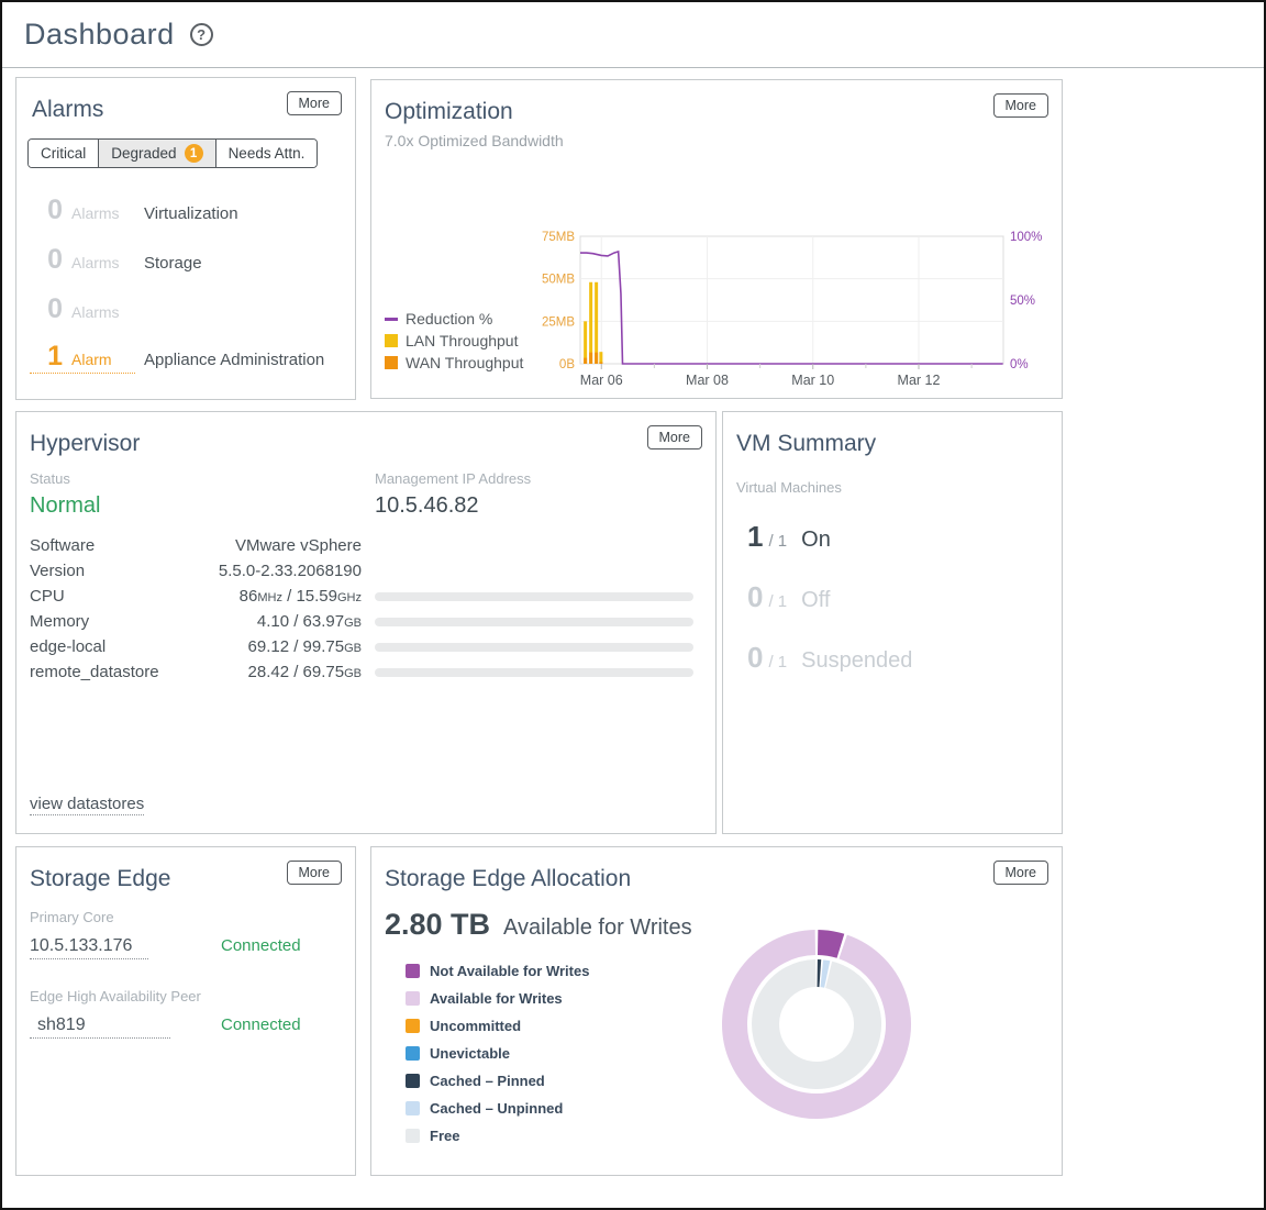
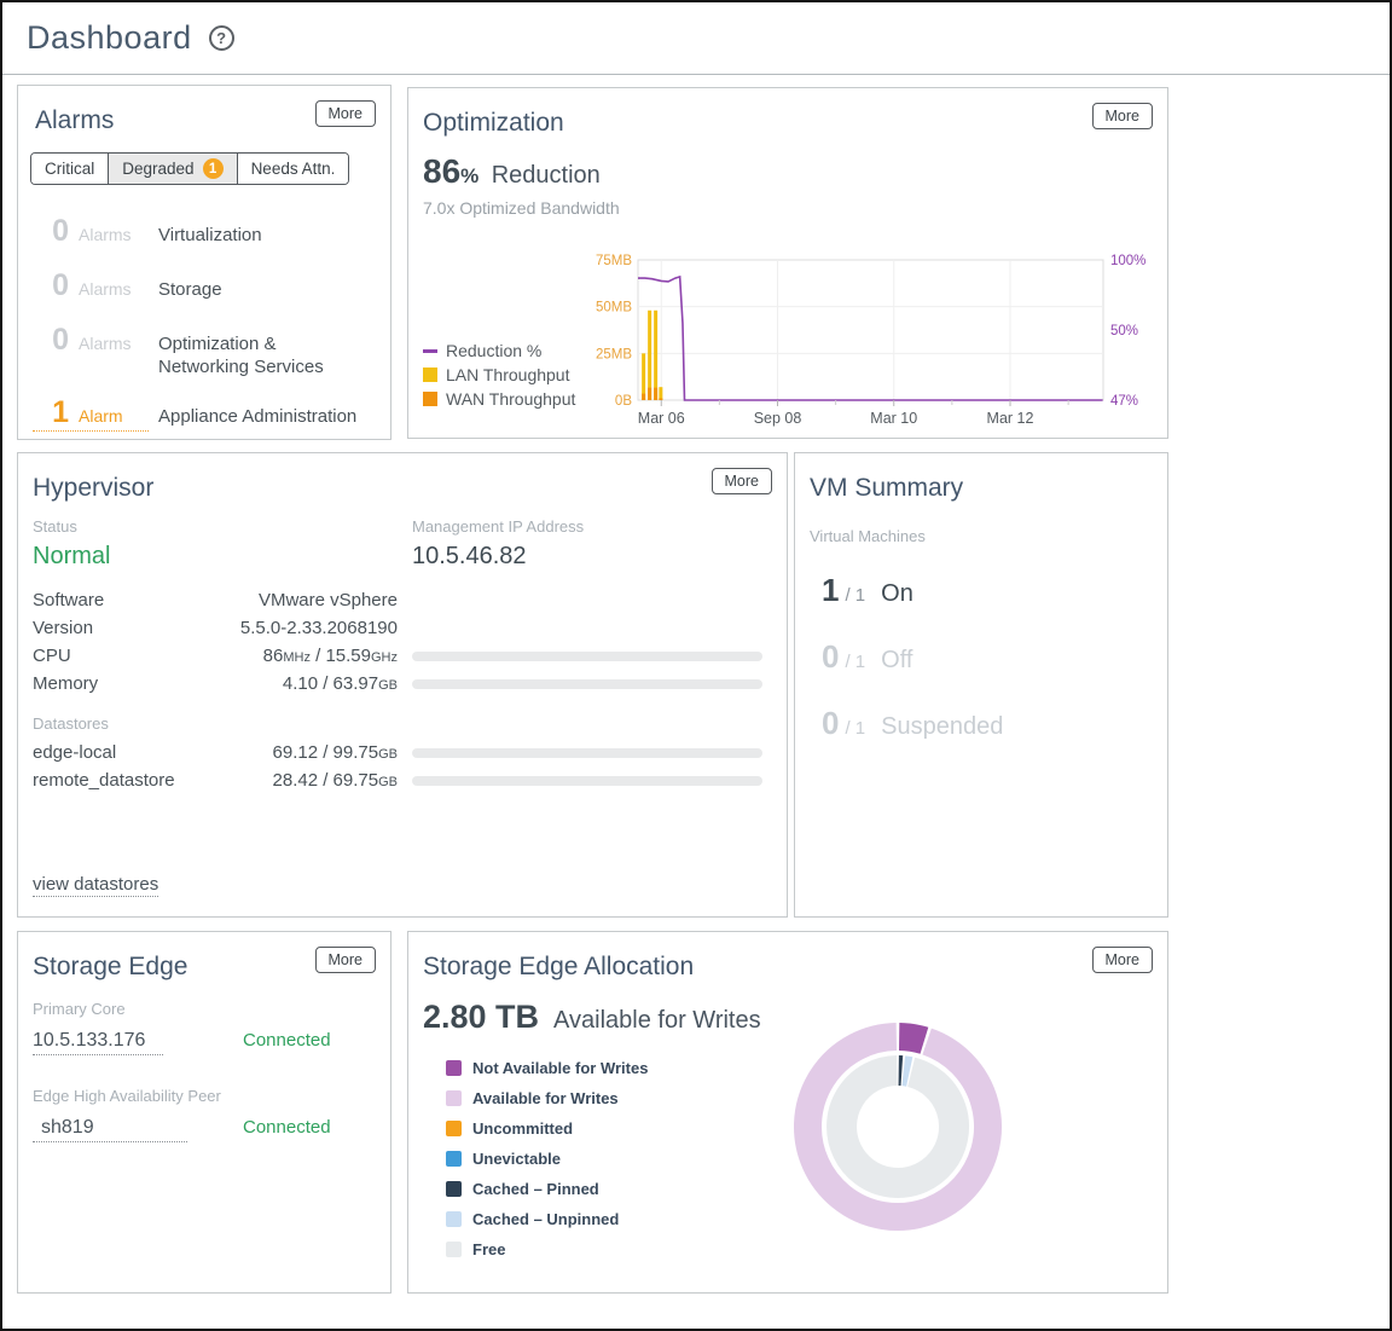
  Dashboard
  ?
  Alarms
  More
  Critical
  Degraded
  1
  Needs Attn.
  0
  Alarms
  Virtualization
  0
  Alarms
  Storage
  0
  Alarms
+ Optimization & Networking Services
  1
  Alarm
  Appliance Administration
  Optimization
  More
+ 86% Reduction
  7.0x Optimized Bandwidth
  Reduction %
  LAN Throughput
  WAN Throughput
  0B
  25MB
  50MB
  75MB
- 0%
+ 47%
  50%
  100%
  Mar 06
- Mar 08
+ Sep 08
  Mar 10
  Mar 12
  Hypervisor
  More
  Status
  Normal
  Management IP Address
  10.5.46.82
  Software
  VMware vSphere
  Version
  5.5.0-2.33.2068190
  CPU
  86MHz / 15.59GHz
  Memory
  4.10 / 63.97GB
+ Datastores
  edge-local
  69.12 / 99.75GB
  remote_datastore
  28.42 / 69.75GB
  view datastores
  VM Summary
  Virtual Machines
  1
  / 1
  On
  0
  / 1
  Off
  0
  / 1
  Suspended
  Storage Edge
  More
  Primary Core
  10.5.133.176
  Connected
  Edge High Availability Peer
  sh819
  Connected
  Storage Edge Allocation
  More
  2.80 TB
  Available for Writes
  Not Available for Writes
  Available for Writes
  Uncommitted
  Unevictable
  Cached – Pinned
  Cached – Unpinned
  Free
